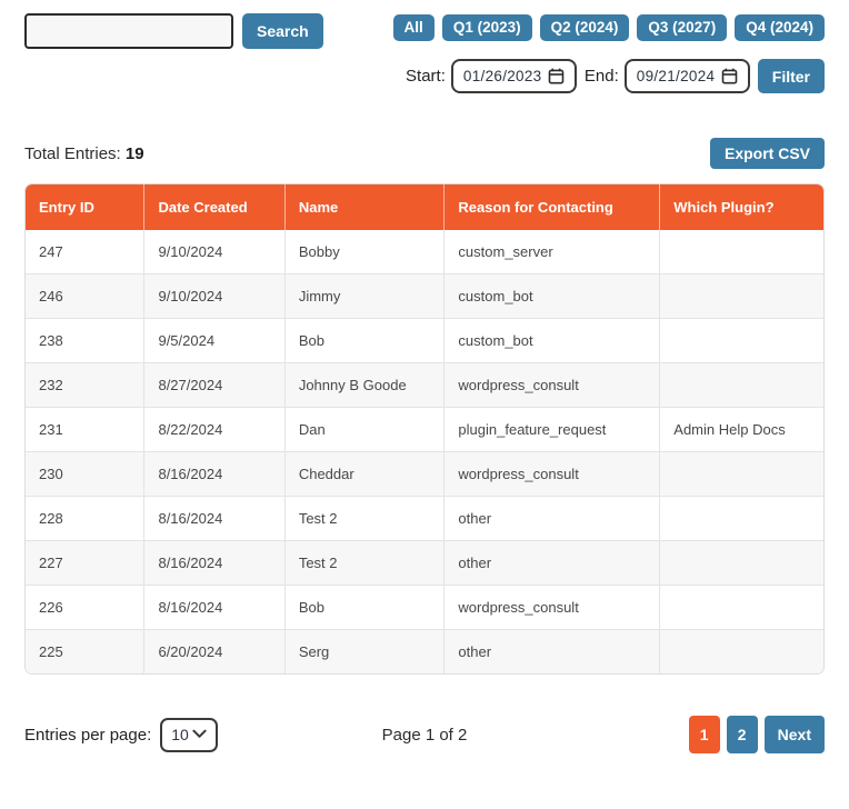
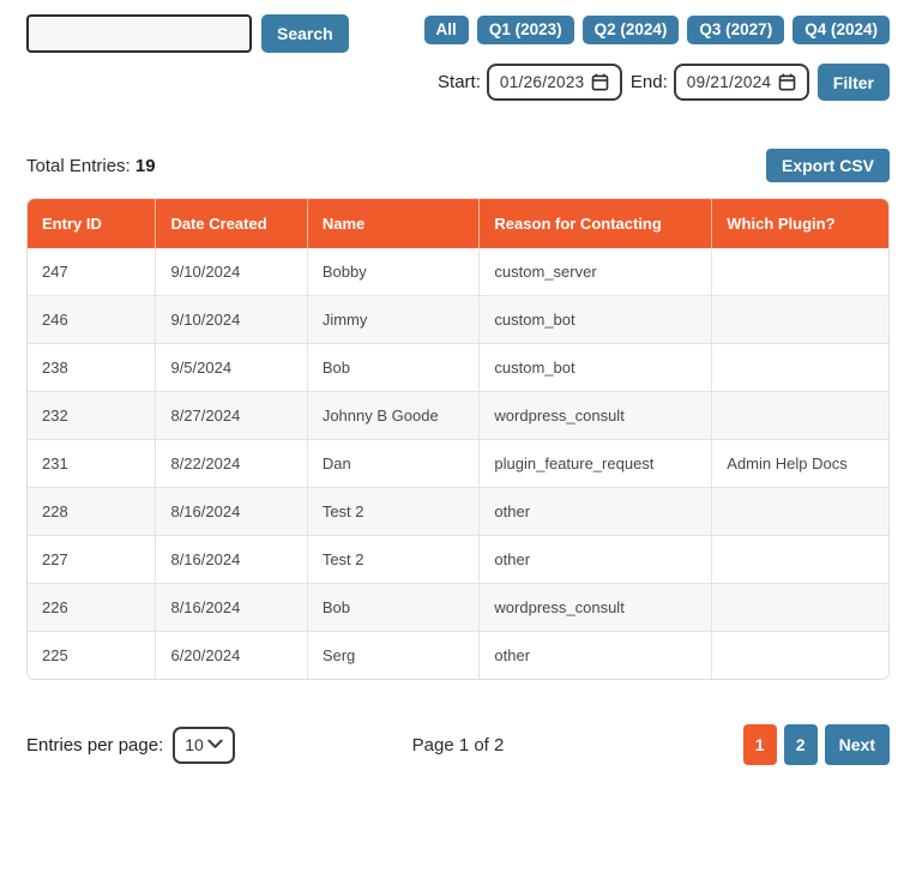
  Search
  All
  Q1 (2023)
  Q2 (2024)
  Q3 (2027)
  Q4 (2024)
  Start:
  01/26/2023
  End:
  09/21/2024
  Filter
  Total Entries: 19
  Export CSV
  Entry ID	Date Created	Name	Reason for Contacting	Which Plugin?
  247	9/10/2024	Bobby	custom_server
  246	9/10/2024	Jimmy	custom_bot
  238	9/5/2024	Bob	custom_bot
  232	8/27/2024	Johnny B Goode	wordpress_consult
  231	8/22/2024	Dan	plugin_feature_request	Admin Help Docs
- 230	8/16/2024	Cheddar	wordpress_consult
  228	8/16/2024	Test 2	other
  227	8/16/2024	Test 2	other
  226	8/16/2024	Bob	wordpress_consult
  225	6/20/2024	Serg	other
  Entries per page:
  10
  Page 1 of 2
  1
  2
  Next
